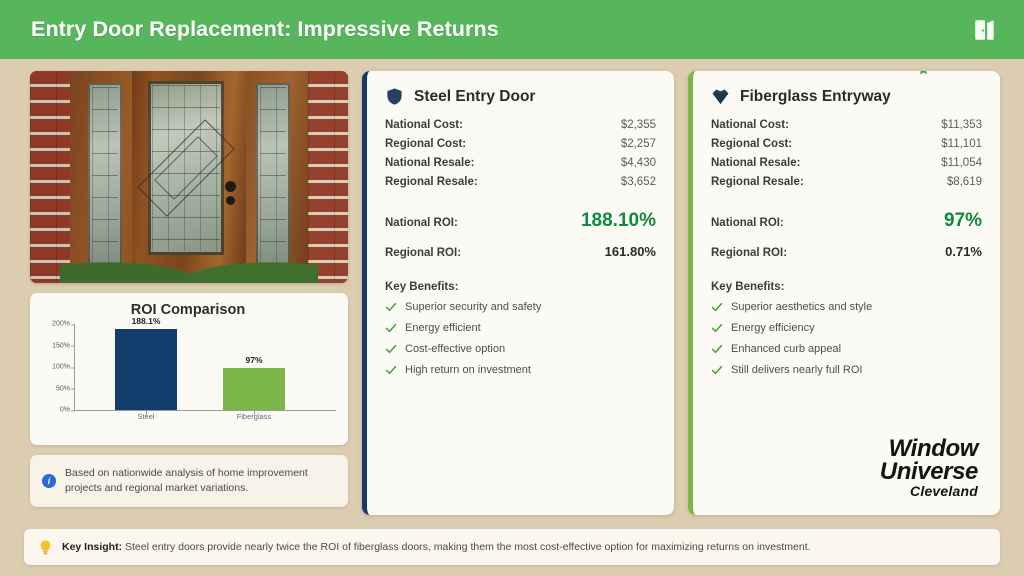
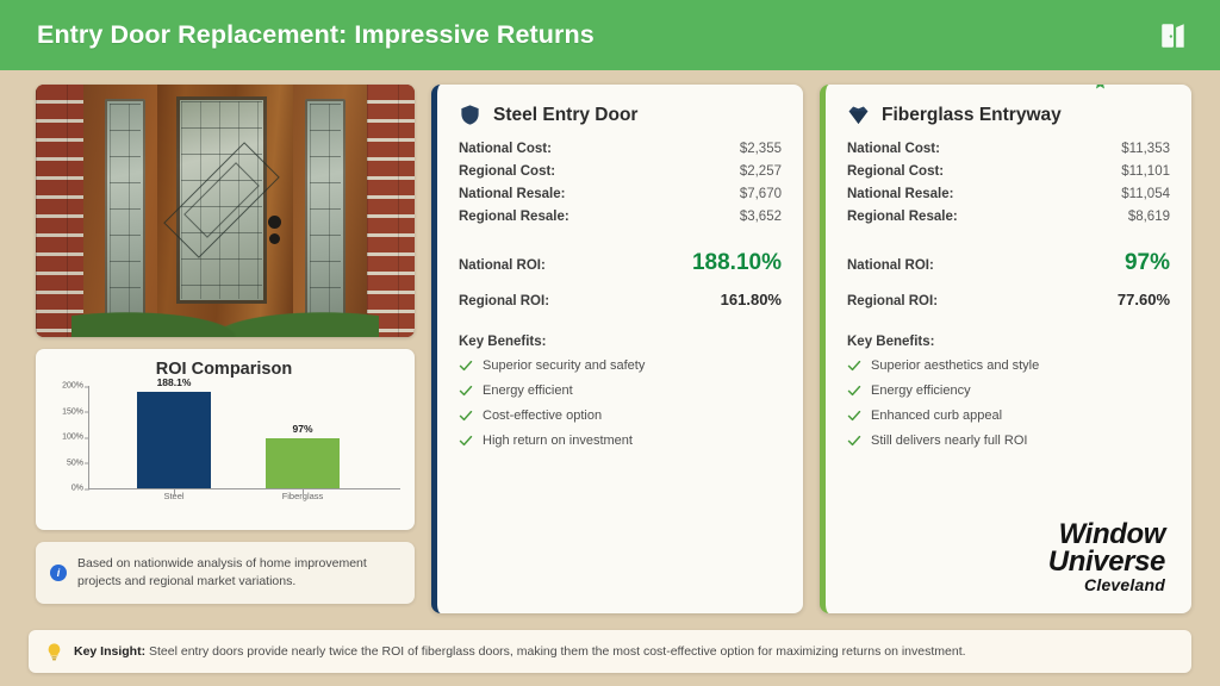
  Entry Door Replacement: Impressive Returns
  ROI Comparison
  188.1%
  97%
  Steel
  Fiberglass
  i
  Based on nationwide analysis of home improvement projects and regional market variations.
  Steel Entry Door
  National Cost:
  $2,355
  Regional Cost:
  $2,257
  National Resale:
- $4,430
+ $7,670
  Regional Resale:
  $3,652
  National ROI:
  188.10%
  Regional ROI:
  161.80%
  Key Benefits:
  Superior security and safety
  Energy efficient
  Cost-effective option
  High return on investment
  Fiberglass Entryway
  National Cost:
  $11,353
  Regional Cost:
  $11,101
  National Resale:
  $11,054
  Regional Resale:
  $8,619
  National ROI:
  97%
  Regional ROI:
- 0.71%
+ 77.60%
  Key Benefits:
  Superior aesthetics and style
  Energy efficiency
  Enhanced curb appeal
  Still delivers nearly full ROI
  Window
  Universe
  Cleveland
  Key Insight: Steel entry doors provide nearly twice the ROI of fiberglass doors, making them the most cost-effective option for maximizing returns on investment.
